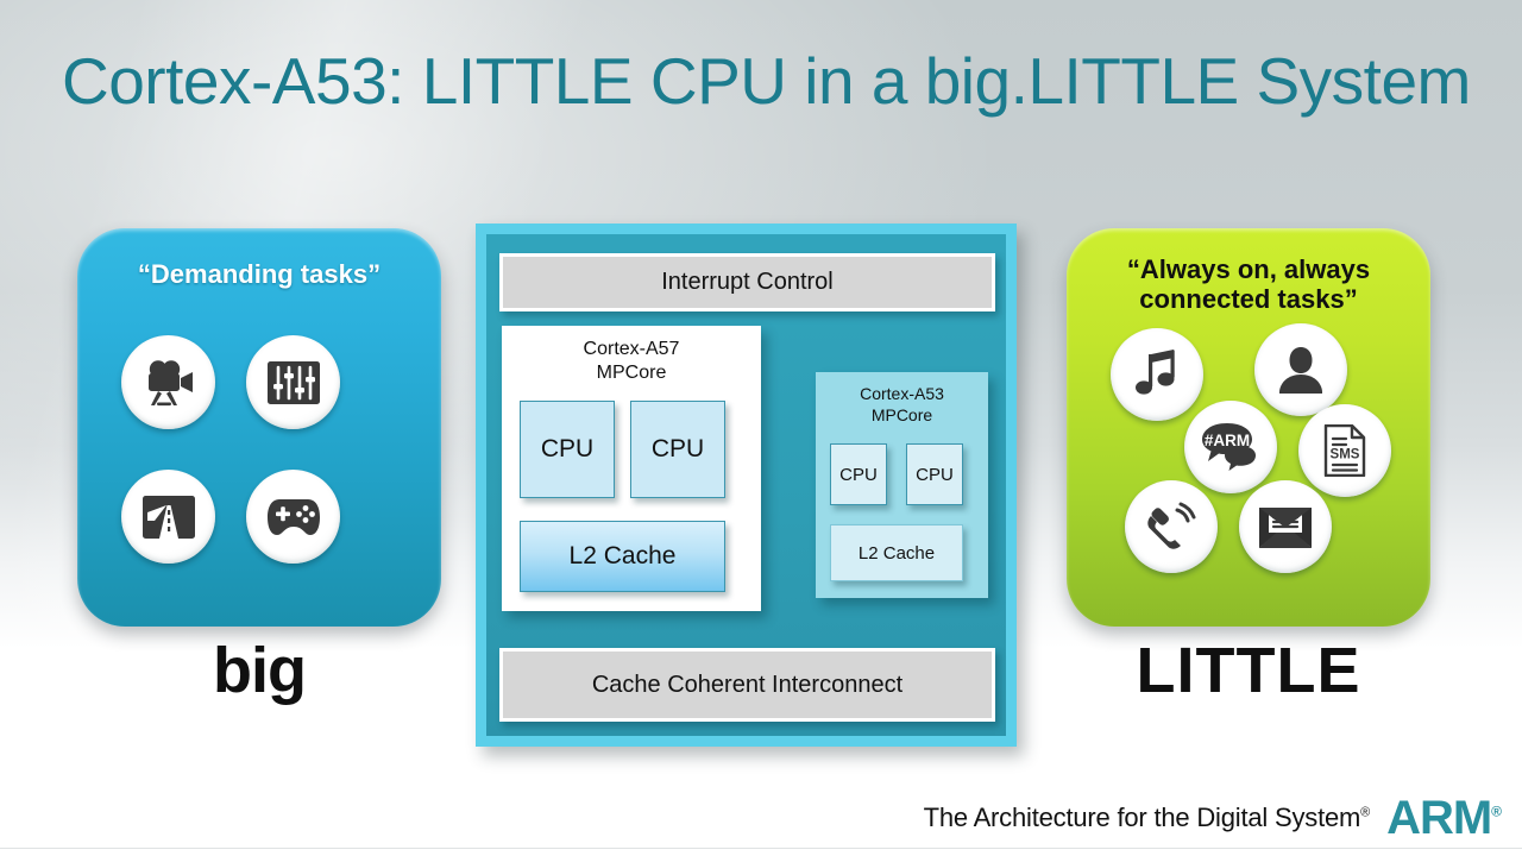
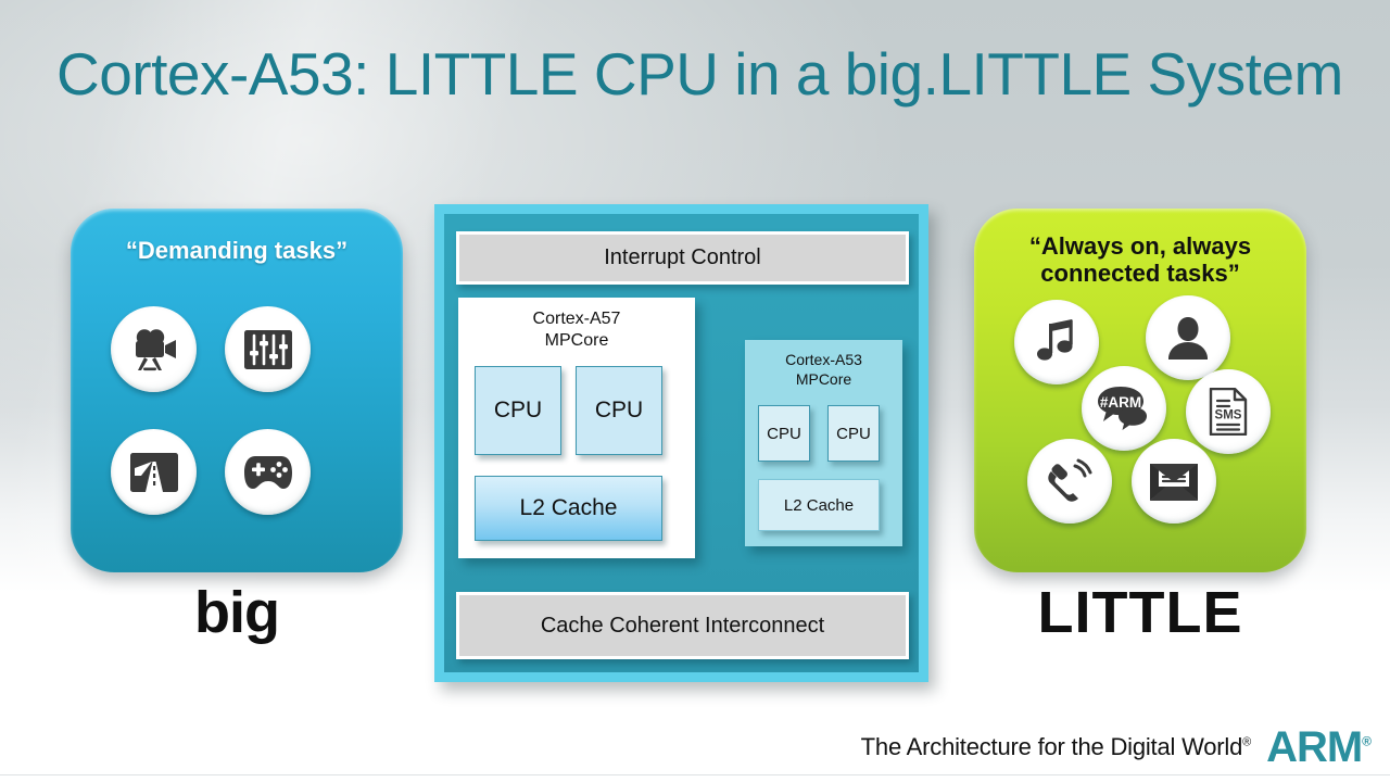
  Cortex-A53: LITTLE CPU in a big.LITTLE System
  “Demanding tasks”
  big
  Interrupt Control
  Cortex-A57
  MPCore
  CPU
  CPU
  L2 Cache
  Cortex-A53
  MPCore
  CPU
  CPU
  L2 Cache
  Cache Coherent Interconnect
  “Always on, always
  connected tasks”
  #ARM
  SMS
  LITTLE
- The Architecture for the Digital System®
+ The Architecture for the Digital World®
  ARM®
